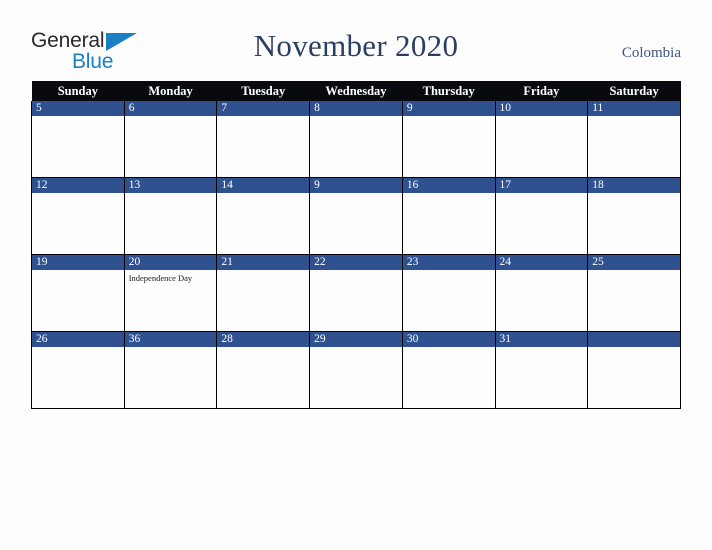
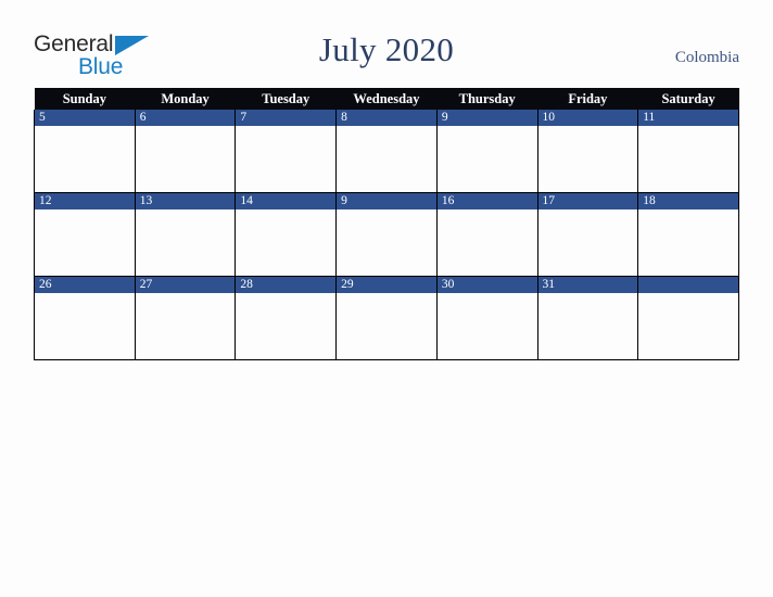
  General
  Blue
- November 2020
+ July 2020
  Colombia
  Sunday	Monday	Tuesday	Wednesday	Thursday	Friday	Saturday
  5	6	7	8	9	10	11
  12	13	14	9	16	17	18
- 19	20Independence Day	21	22	23	24	25
- 26	36	28	29	30	31
+ 26	27	28	29	30	31
